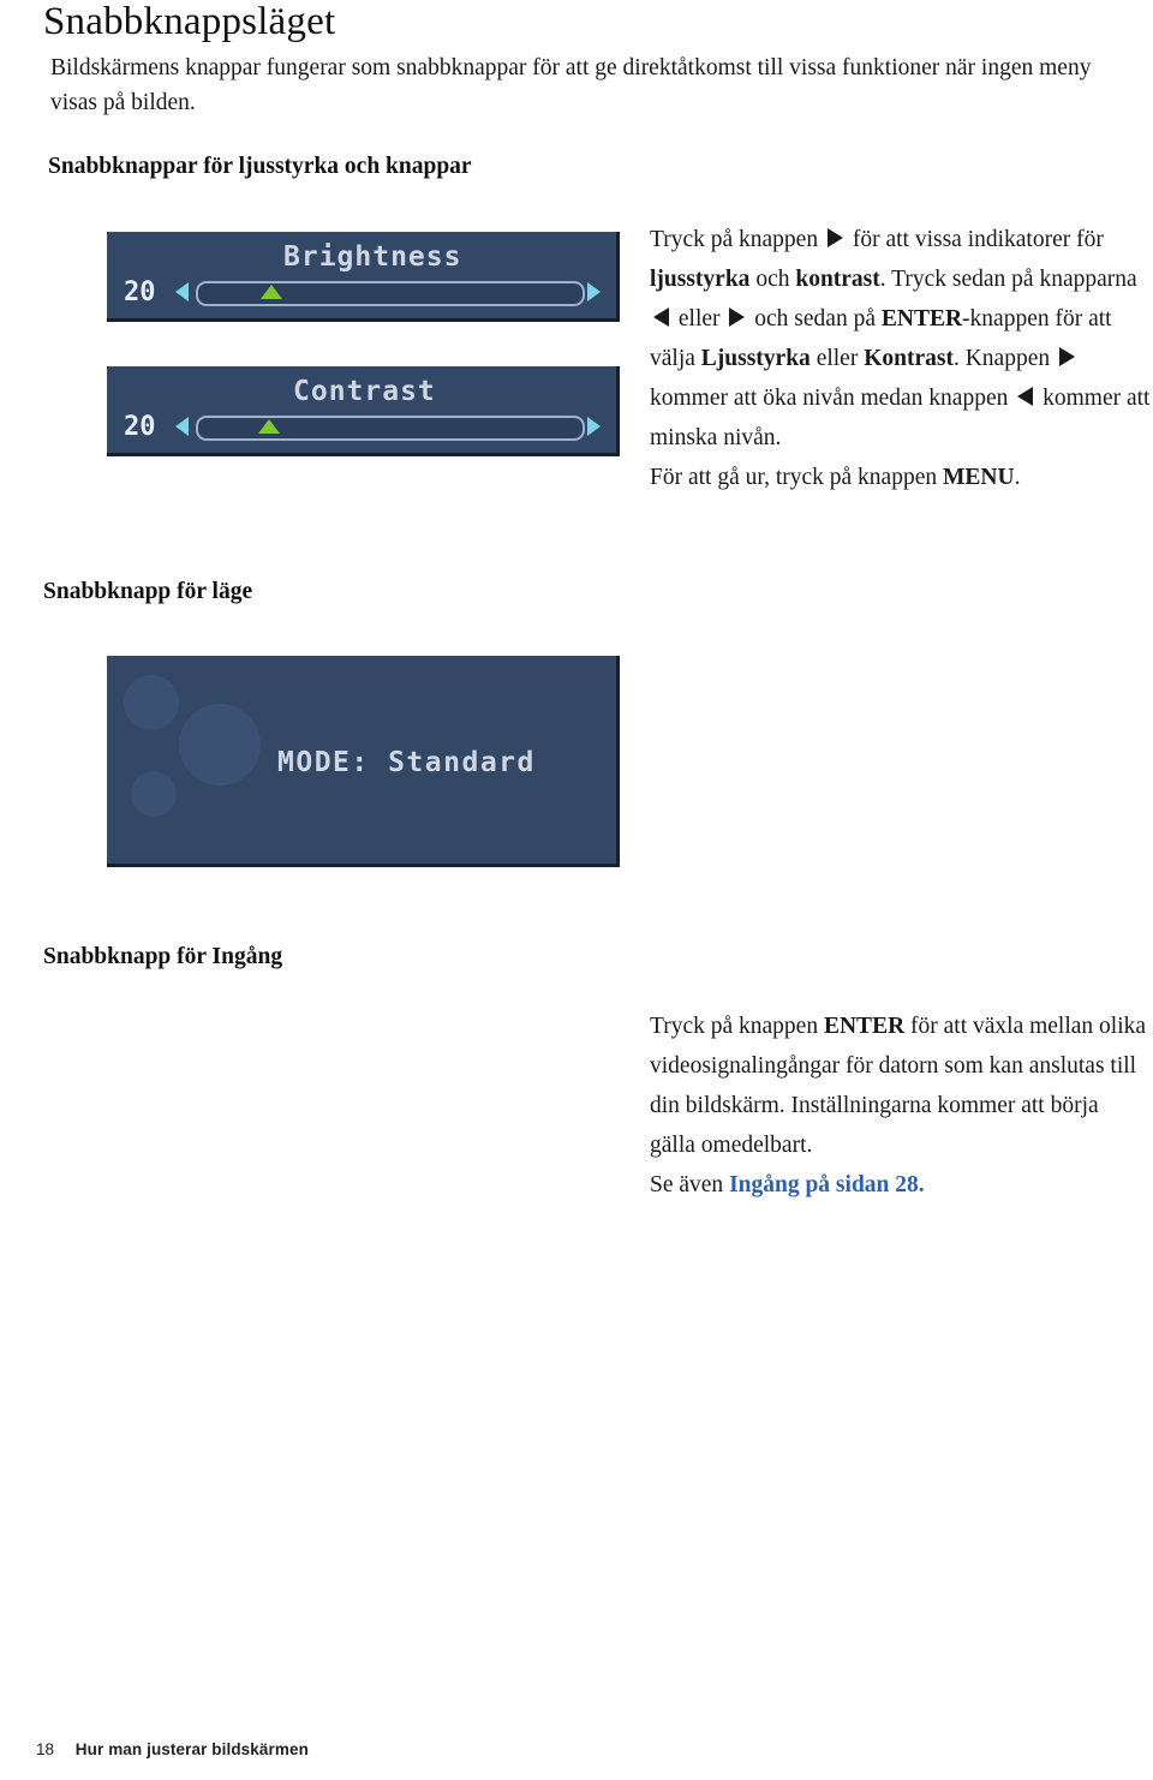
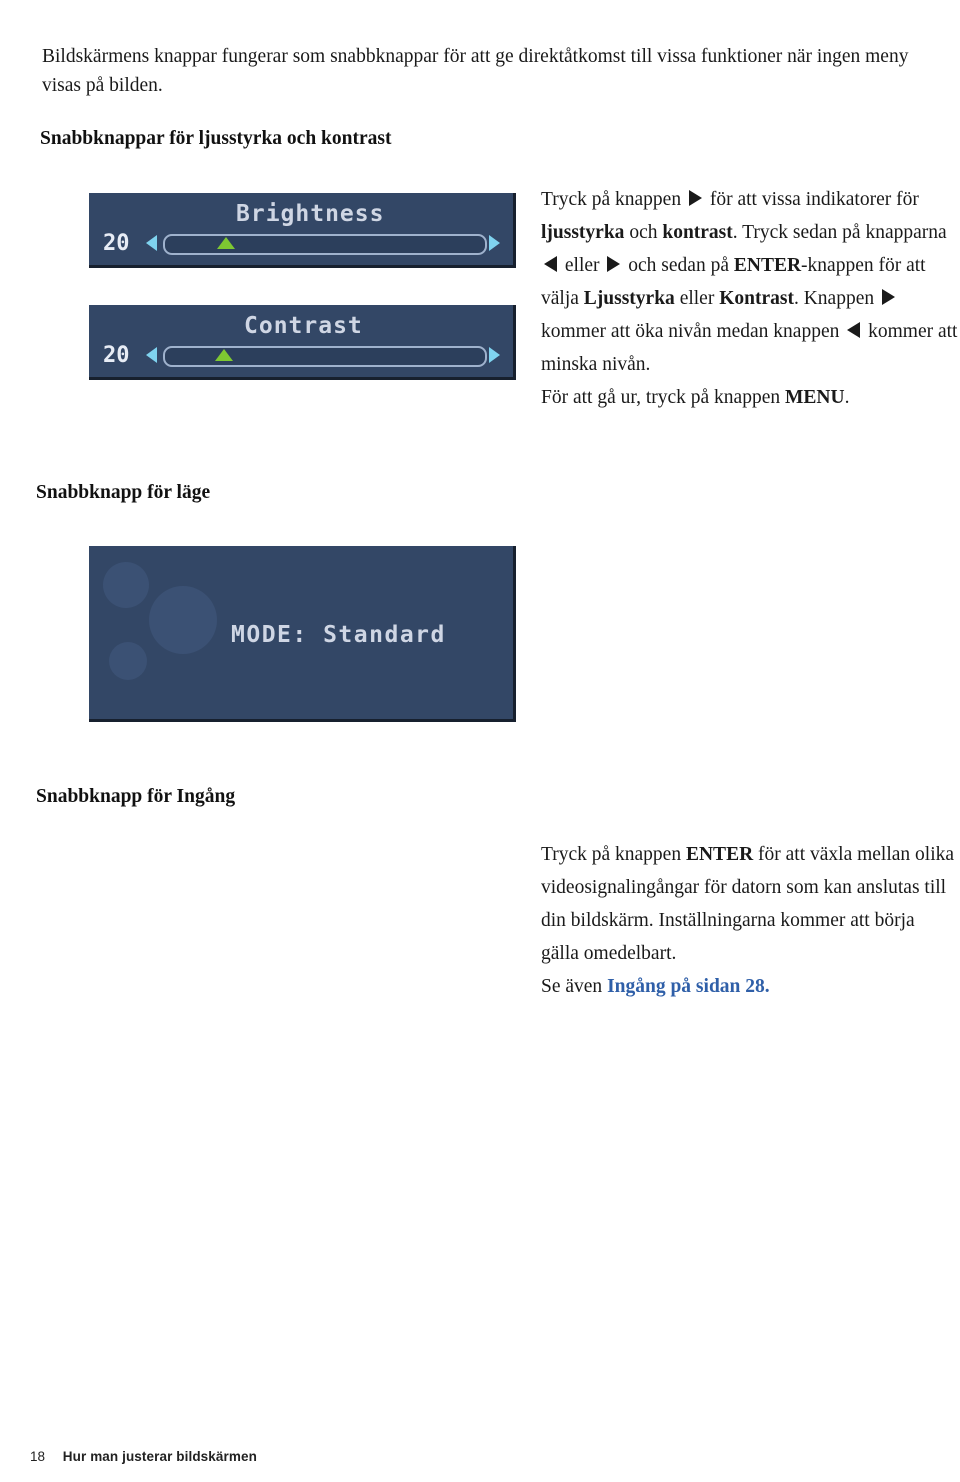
- Snabbknappsläget
  Bildskärmens knappar fungerar som snabbknappar för att ge direktåtkomst till vissa funktioner när ingen meny visas på bilden.
- Snabbknappar för ljusstyrka och knappar
+ Snabbknappar för ljusstyrka och kontrast
  Brightness
  20
  Contrast
  20
  Tryck på knappen för att vissa indikatorer för ljusstyrka och kontrast. Tryck sedan på knapparna eller och sedan på ENTER-knappen för att välja Ljusstyrka eller Kontrast. Knappen kommer att öka nivån medan knappen kommer att minska nivån.
  För att gå ur, tryck på knappen MENU.
  Snabbknapp för läge
  MODE: Standard
  Snabbknapp för Ingång
  Tryck på knappen ENTER för att växla mellan olika videosignalingångar för datorn som kan anslutas till din bildskärm. Inställningarna kommer att börja gälla omedelbart.
  Se även Ingång på sidan 28.
  18 Hur man justerar bildskärmen
